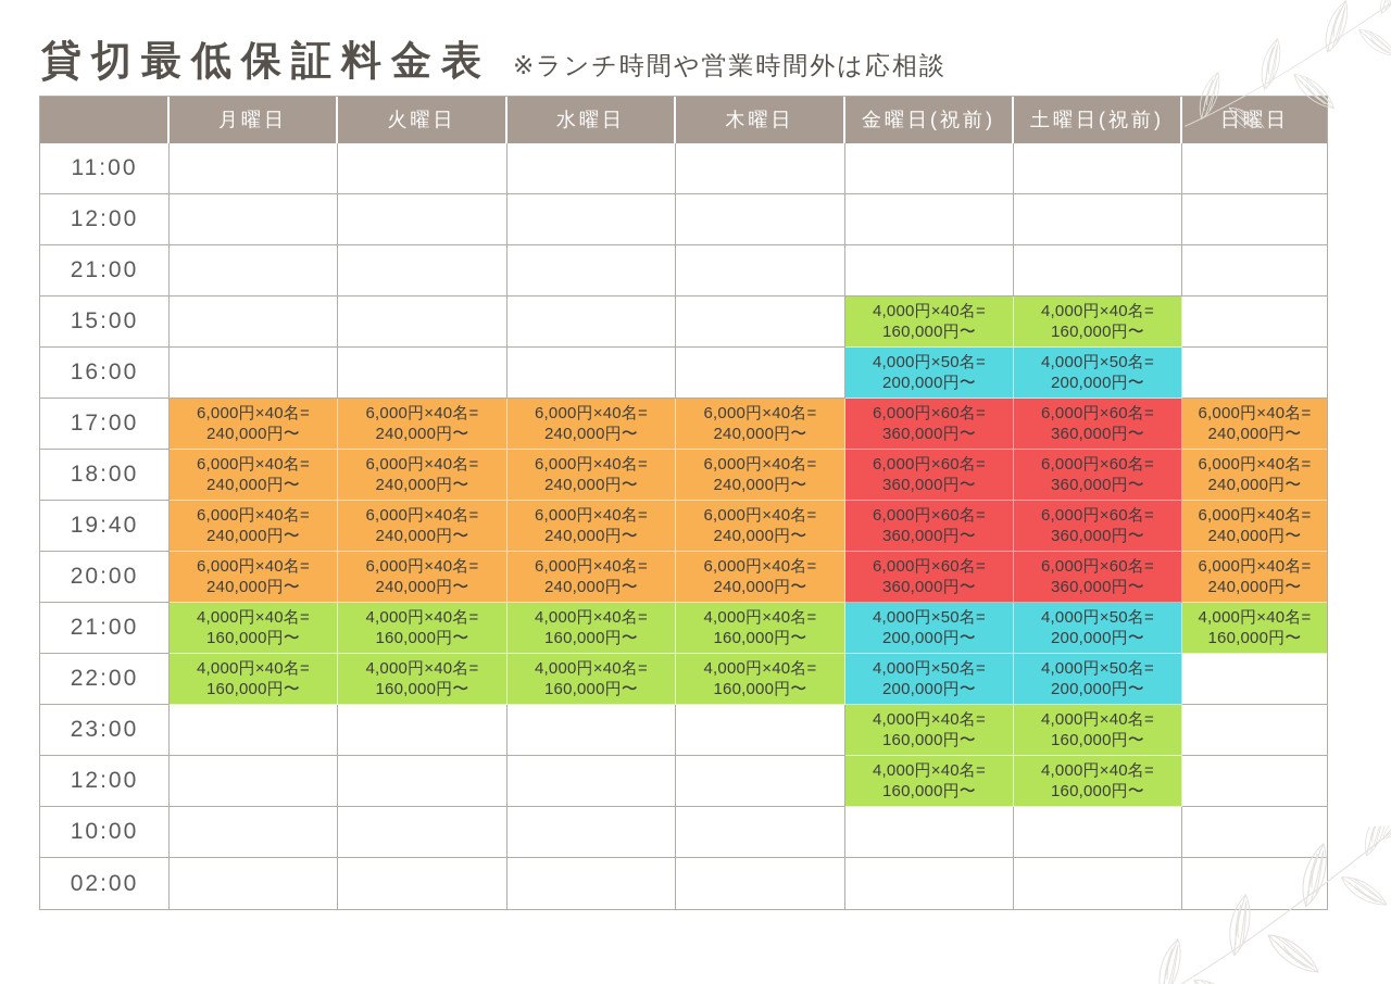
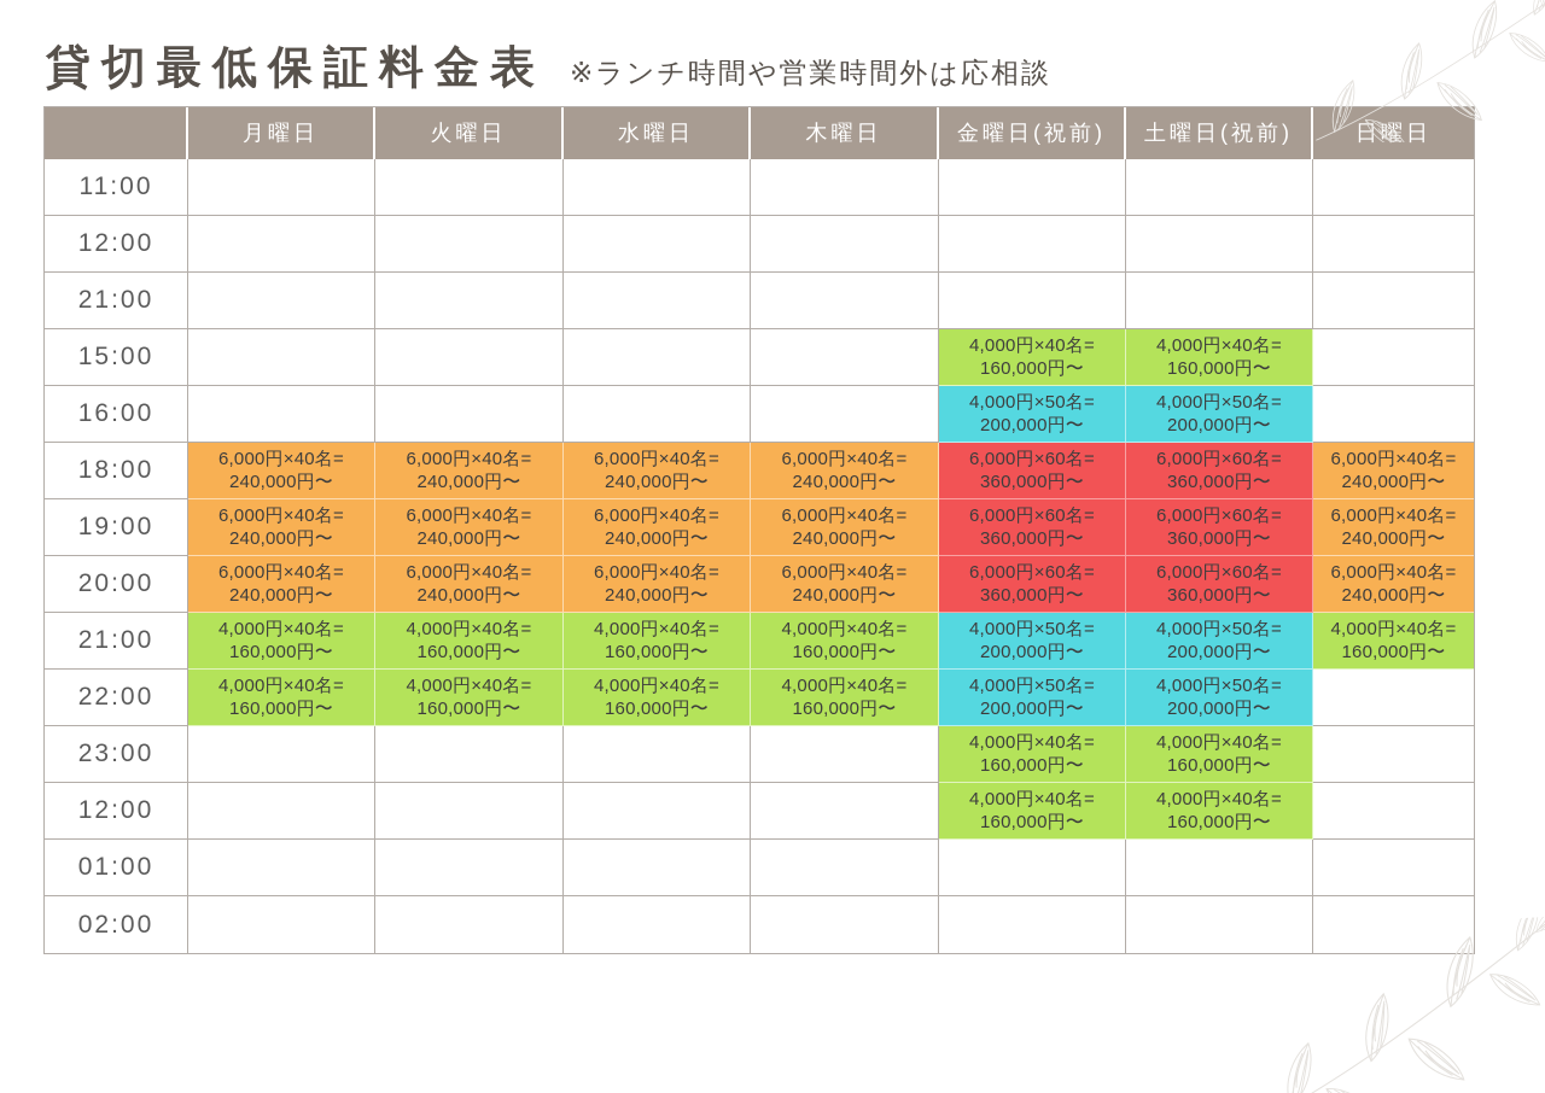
  貸切最低保証料金表
  ※ランチ時間や営業時間外は応相談
  	月曜日	火曜日	水曜日	木曜日	金曜日(祝前)	土曜日(祝前)	日曜日
  11:00
  12:00
  21:00
  15:00					4,000円×40名=160,000円〜	4,000円×40名=160,000円〜
  16:00					4,000円×50名=200,000円〜	4,000円×50名=200,000円〜
- 17:00	6,000円×40名=240,000円〜	6,000円×40名=240,000円〜	6,000円×40名=240,000円〜	6,000円×40名=240,000円〜	6,000円×60名=360,000円〜	6,000円×60名=360,000円〜	6,000円×40名=240,000円〜
  18:00	6,000円×40名=240,000円〜	6,000円×40名=240,000円〜	6,000円×40名=240,000円〜	6,000円×40名=240,000円〜	6,000円×60名=360,000円〜	6,000円×60名=360,000円〜	6,000円×40名=240,000円〜
- 19:40	6,000円×40名=240,000円〜	6,000円×40名=240,000円〜	6,000円×40名=240,000円〜	6,000円×40名=240,000円〜	6,000円×60名=360,000円〜	6,000円×60名=360,000円〜	6,000円×40名=240,000円〜
+ 19:00	6,000円×40名=240,000円〜	6,000円×40名=240,000円〜	6,000円×40名=240,000円〜	6,000円×40名=240,000円〜	6,000円×60名=360,000円〜	6,000円×60名=360,000円〜	6,000円×40名=240,000円〜
  20:00	6,000円×40名=240,000円〜	6,000円×40名=240,000円〜	6,000円×40名=240,000円〜	6,000円×40名=240,000円〜	6,000円×60名=360,000円〜	6,000円×60名=360,000円〜	6,000円×40名=240,000円〜
  21:00	4,000円×40名=160,000円〜	4,000円×40名=160,000円〜	4,000円×40名=160,000円〜	4,000円×40名=160,000円〜	4,000円×50名=200,000円〜	4,000円×50名=200,000円〜	4,000円×40名=160,000円〜
  22:00	4,000円×40名=160,000円〜	4,000円×40名=160,000円〜	4,000円×40名=160,000円〜	4,000円×40名=160,000円〜	4,000円×50名=200,000円〜	4,000円×50名=200,000円〜
  23:00					4,000円×40名=160,000円〜	4,000円×40名=160,000円〜
  12:00					4,000円×40名=160,000円〜	4,000円×40名=160,000円〜
- 10:00
+ 01:00
  02:00
